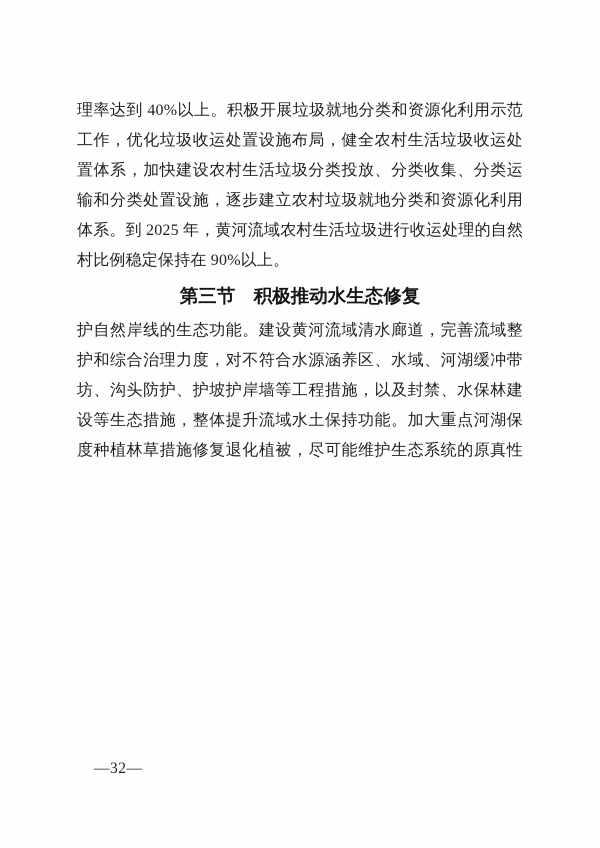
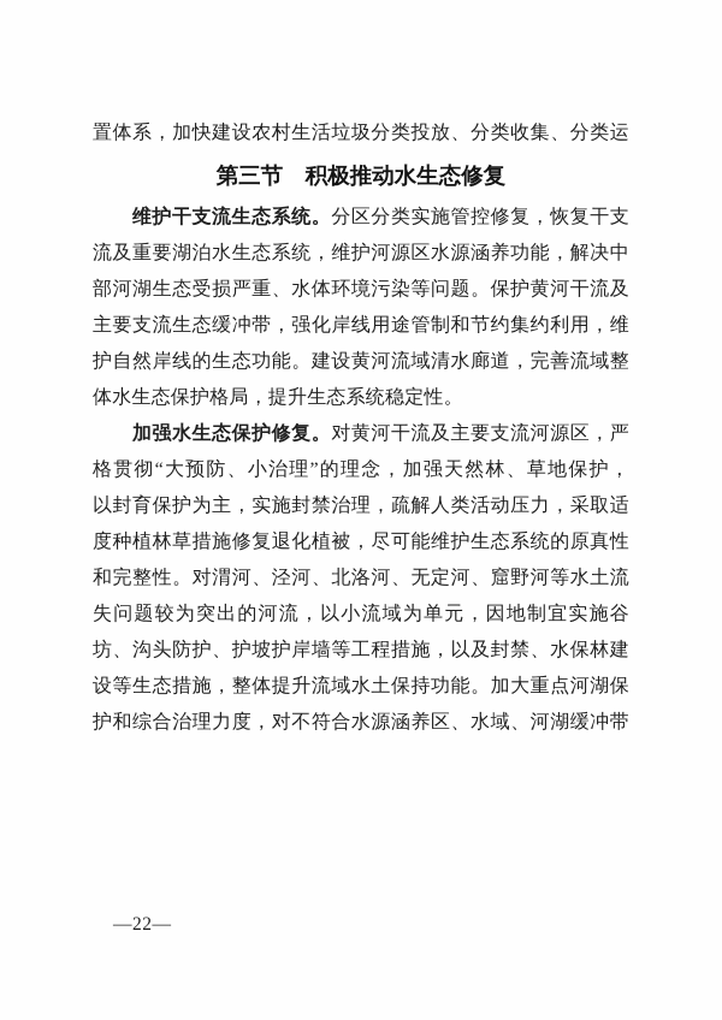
- 理率达到 40%以上。积极开展垃圾就地分类和资源化利用示范
- 工作，优化垃圾收运处置设施布局，健全农村生活垃圾收运处
  置体系，加快建设农村生活垃圾分类投放、分类收集、分类运
- 输和分类处置设施，逐步建立农村垃圾就地分类和资源化利用
- 体系。到 2025 年，黄河流域农村生活垃圾进行收运处理的自然
- 村比例稳定保持在 90%以上。
  第三节 积极推动水生态修复
+ 维护干支流生态系统。分区分类实施管控修复，恢复干支
+ 流及重要湖泊水生态系统，维护河源区水源涵养功能，解决中
+ 部河湖生态受损严重、水体环境污染等问题。保护黄河干流及
+ 主要支流生态缓冲带，强化岸线用途管制和节约集约利用，维
  护自然岸线的生态功能。建设黄河流域清水廊道，完善流域整
+ 体水生态保护格局，提升生态系统稳定性。
+ 加强水生态保护修复。对黄河干流及主要支流河源区，严
+ 格贯彻“大预防、小治理”的理念，加强天然林、草地保护，
+ 以封育保护为主，实施封禁治理，疏解人类活动压力，采取适
- 护和综合治理力度，对不符合水源涵养区、水域、河湖缓冲带
+ 度种植林草措施修复退化植被，尽可能维护生态系统的原真性
+ 和完整性。对渭河、泾河、北洛河、无定河、窟野河等水土流
+ 失问题较为突出的河流，以小流域为单元，因地制宜实施谷
  坊、沟头防护、护坡护岸墙等工程措施，以及封禁、水保林建
  设等生态措施，整体提升流域水土保持功能。加大重点河湖保
- 度种植林草措施修复退化植被，尽可能维护生态系统的原真性
+ 护和综合治理力度，对不符合水源涵养区、水域、河湖缓冲带
- —32—
+ —22—
